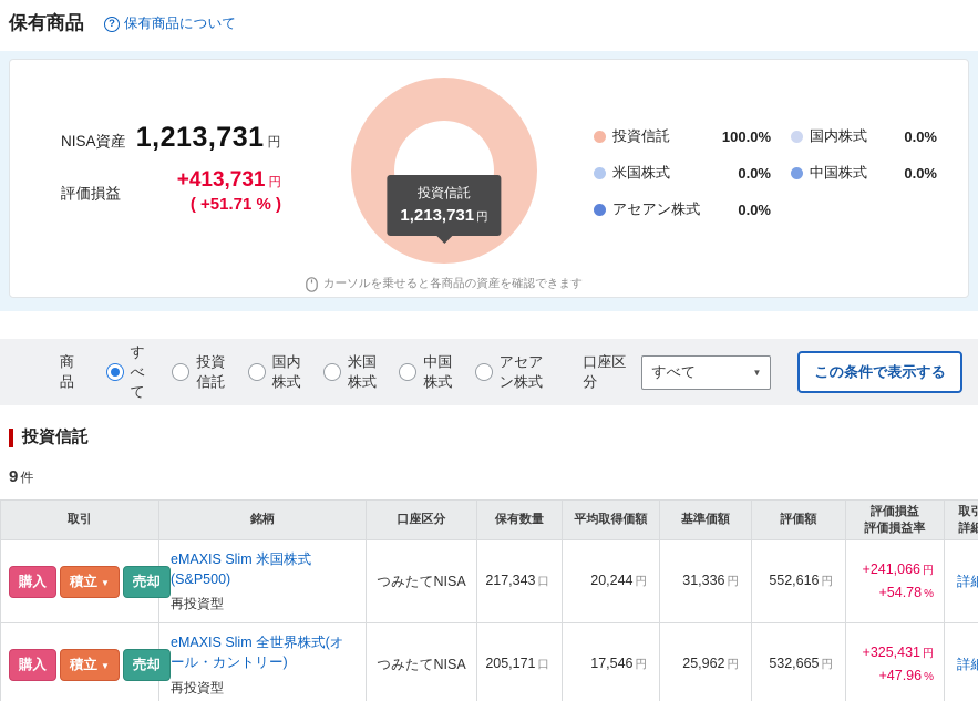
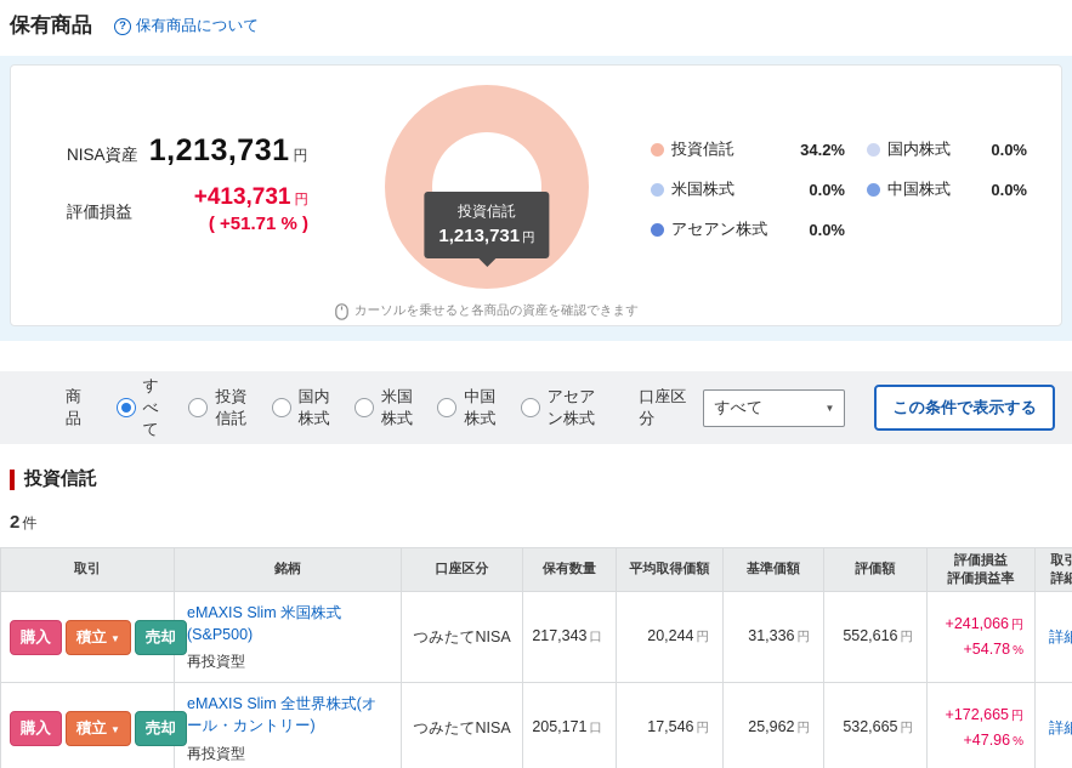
  保有商品
  ?
  保有商品について
  NISA資産
  評価損益
  1,213,731 円
  +413,731 円
  ( +51.71 % )
  投資信託
  1,213,731 円
  カーソルを乗せると各商品の資産を確認できます
  投資信託
- 100.0%
+ 34.2%
  国内株式
  0.0%
  米国株式
  0.0%
  中国株式
  0.0%
  アセアン株式
  0.0%
  商品
  すべて
  投資信託
  国内株式
  米国株式
  中国株式
  アセアン株式
  口座区分
  すべて
  ▼
  この条件で表示する
  投資信託
- 9 件
+ 2 件
  取引	銘柄	口座区分	保有数量	平均取得価額	基準価額	評価額	評価損益評価損益率	取引詳細
  購入 積立 ▼ 売却	eMAXIS Slim 米国株式(S&P500) 再投資型	つみたてNISA	217,343 口	20,244 円	31,336 円	552,616 円	+241,066 円 +54.78 %	詳
- 購入 積立 ▼ 売却	eMAXIS Slim 全世界株式(オール・カントリー) 再投資型	つみたてNISA	205,171 口	17,546 円	25,962 円	532,665 円	+325,431 円 +47.96 %	詳
+ 購入 積立 ▼ 売却	eMAXIS Slim 全世界株式(オール・カントリー) 再投資型	つみたてNISA	205,171 口	17,546 円	25,962 円	532,665 円	+172,665 円 +47.96 %	詳
